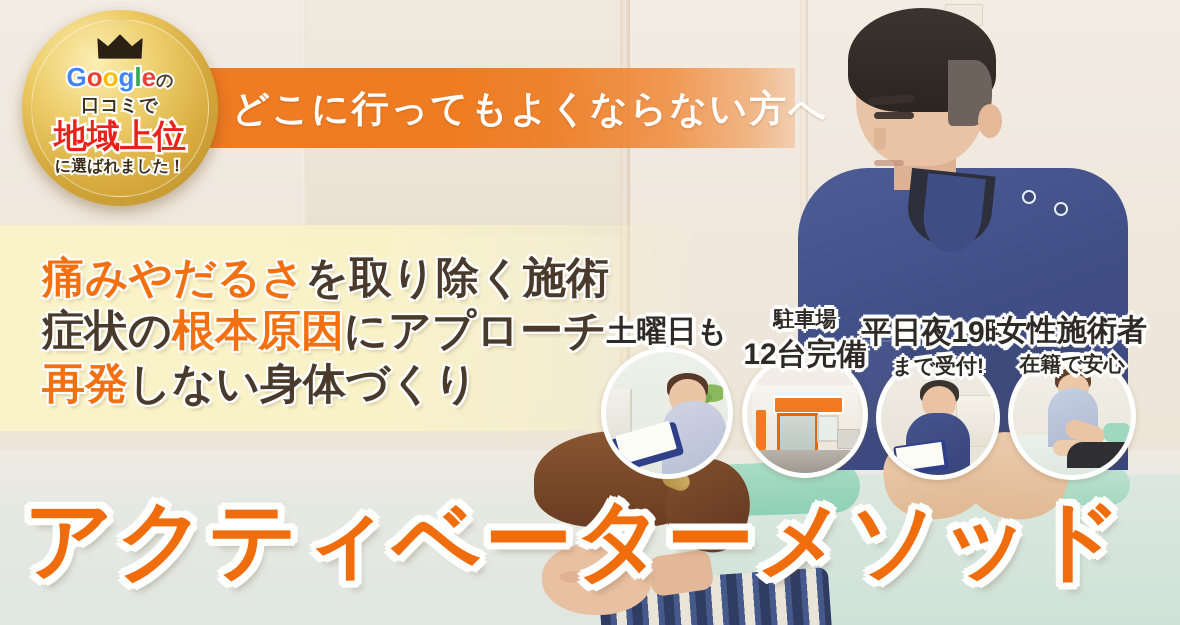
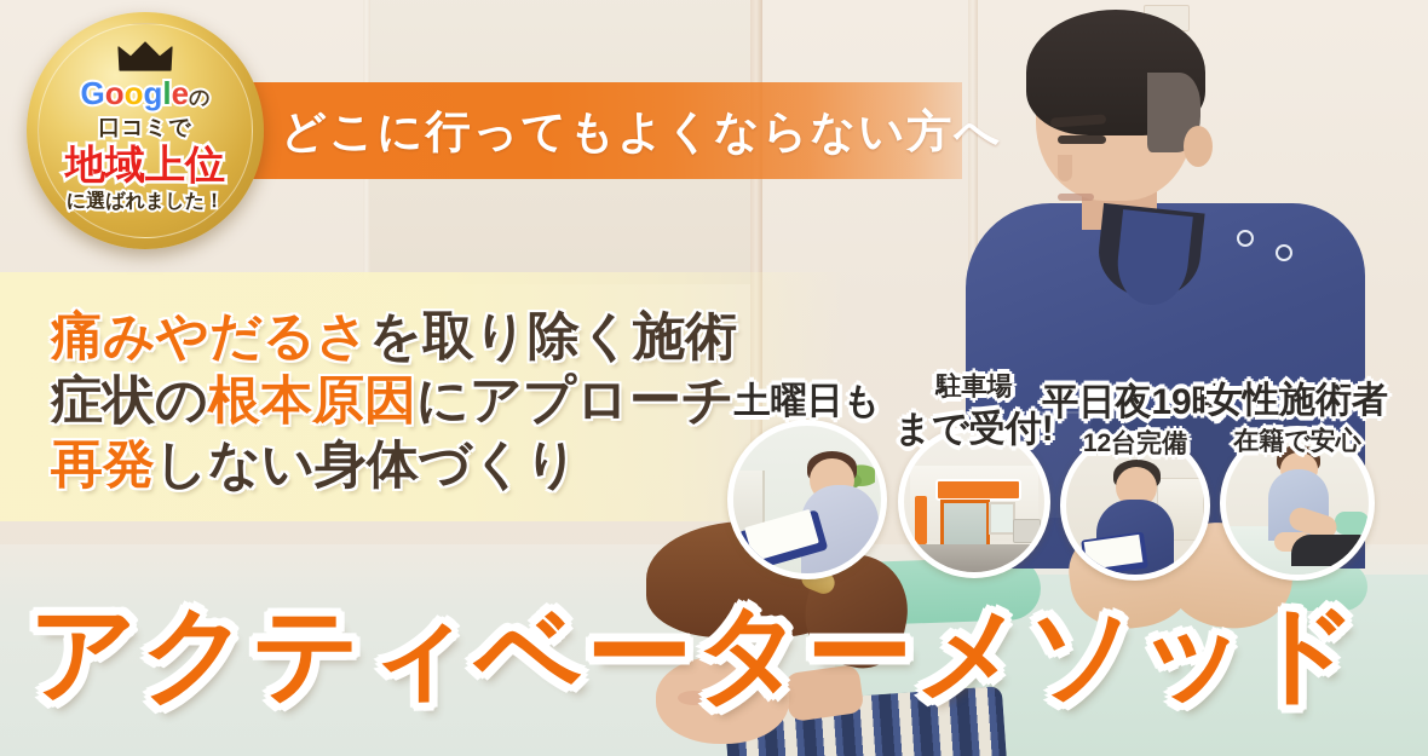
  どこに行ってもよくならない方へ
  Googleの
  口コミで
  地域上位
  に選ばれました！
  痛みやだるさを取り除く施術
  症状の根本原因にアプローチ
  再発しない身体づくり
  土曜日も
  駐車場
- 12台完備
+ まで受付!
  平日夜19時
- まで受付!
+ 12台完備
  女性施術者
  在籍で安心
  アクティベーターメソッド
